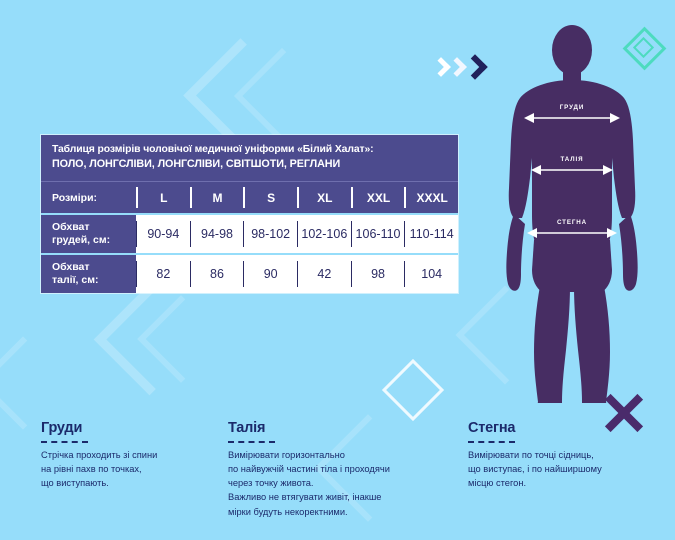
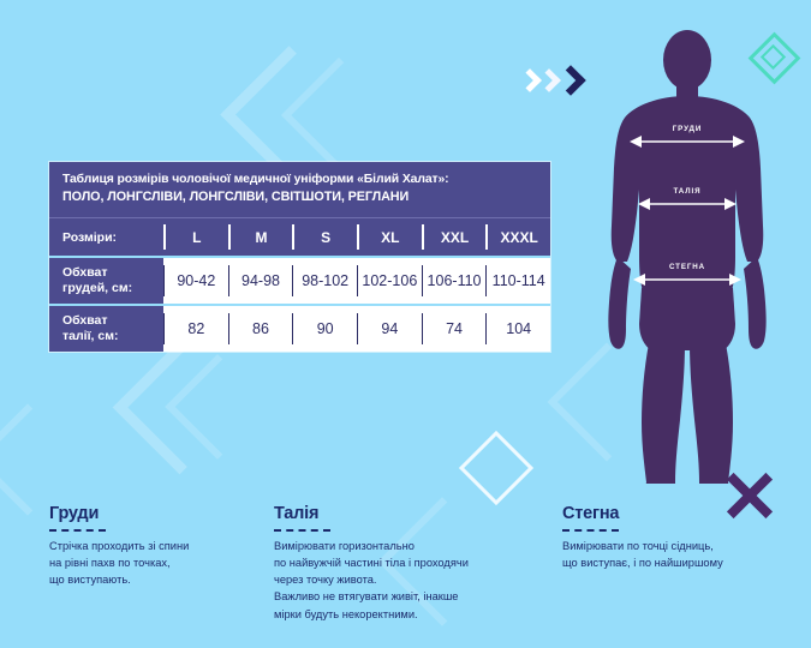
  Таблиця розмірів чоловічої медичної уніформи «Білий Халат»:
  ПОЛО, ЛОНГСЛІВИ, ЛОНГСЛІВИ, СВІТШОТИ, РЕГЛАНИ
  Розміри:
  L
  M
  S
  XL
  XXL
  XXXL
  Обхват
  грудей, см:
- 90-94
+ 90-42
  94-98
  98-102
  102-106
  106-110
  110-114
  Обхват
  талії, см:
  82
  86
  90
- 42
+ 94
- 98
+ 74
  104
  Груди
  Стрічка проходить зі спини
  на рівні пахв по точках,
  що виступають.
  Талія
  Вимірювати горизонтально
  по найвужчій частині тіла і проходячи
  через точку живота.
  Важливо не втягувати живіт, інакше
  мірки будуть некоректними.
  Стегна
  Вимірювати по точці сідниць,
  що виступає, і по найширшому
- місцю стегон.
